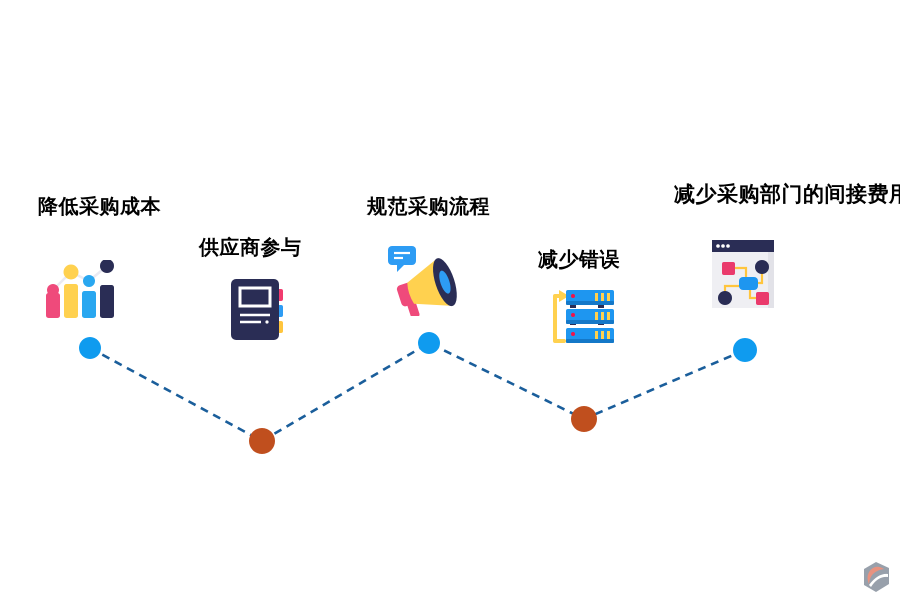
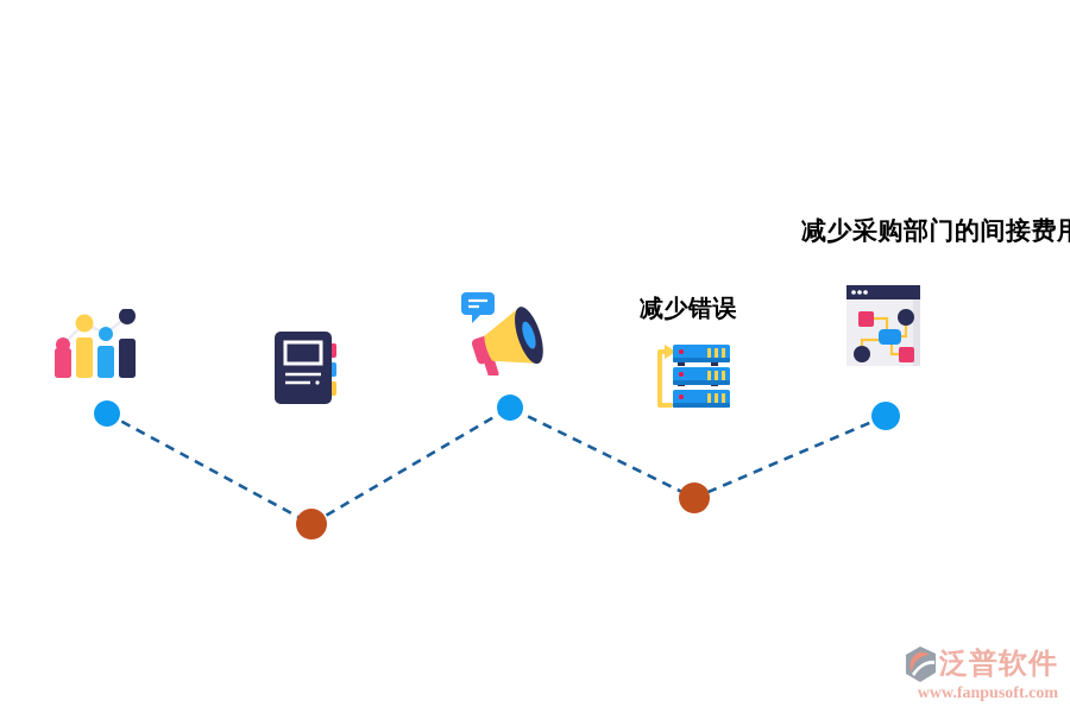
- 降低采购成本
- 供应商参与
- 规范采购流程
  减少错误
  减少采购部门的间接费
+ 泛普软件
+ www.fanpusoft.com
